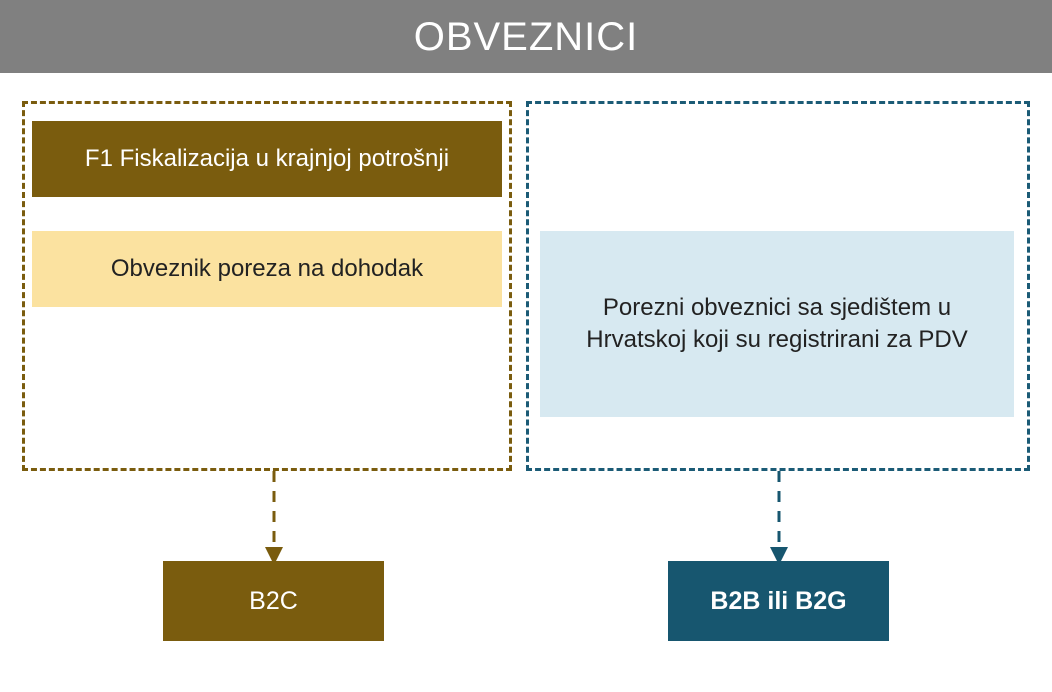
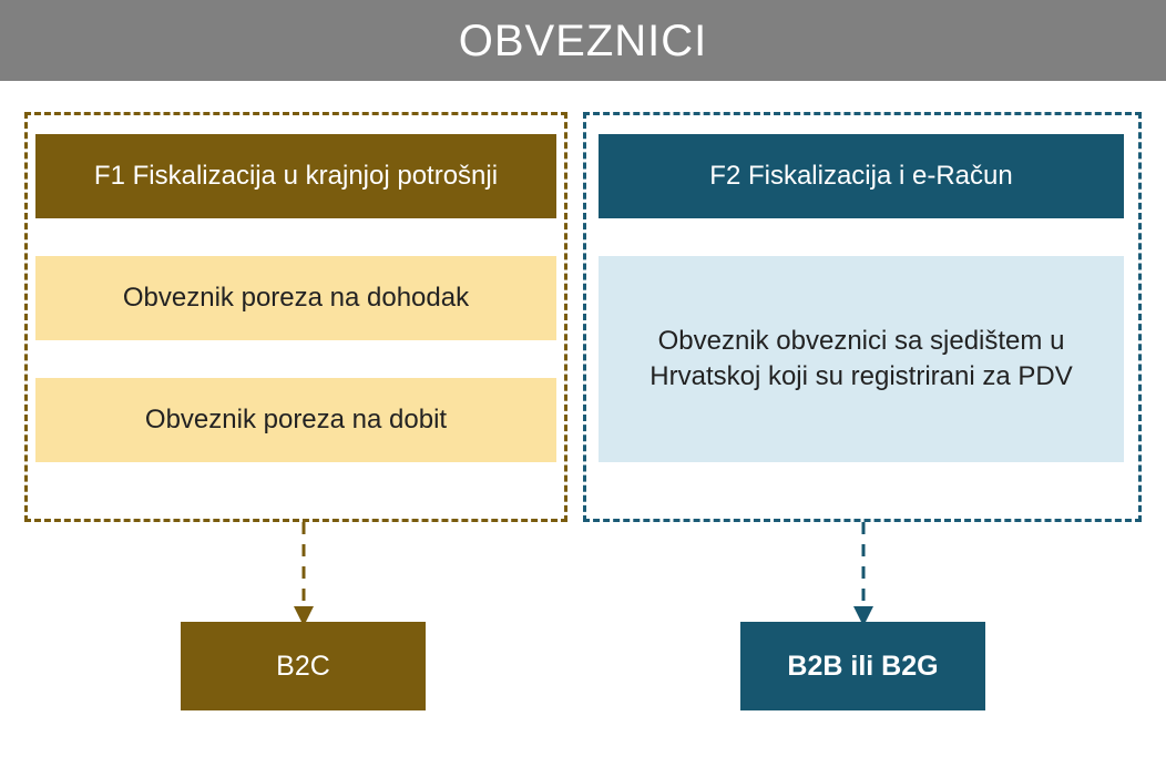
  OBVEZNICI
  F1 Fiskalizacija u krajnjoj potrošnji
  Obveznik poreza na dohodak
+ Obveznik poreza na dobit
+ F2 Fiskalizacija i e-Račun
- Porezni obveznici sa sjedištem u Hrvatskoj koji su registrirani za PDV
+ Obveznik obveznici sa sjedištem u Hrvatskoj koji su registrirani za PDV
  B2C
  B2B ili B2G
